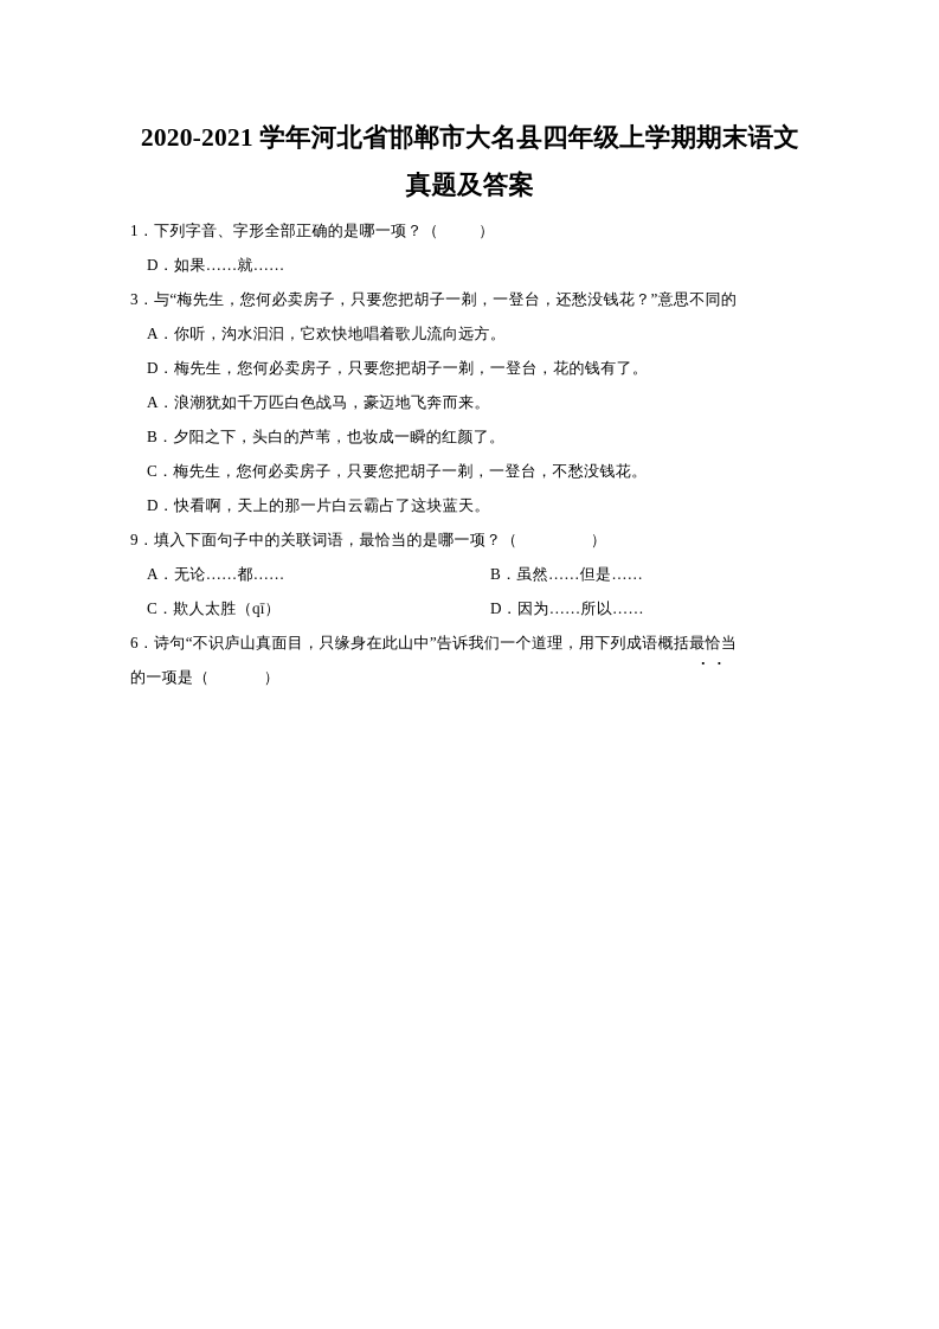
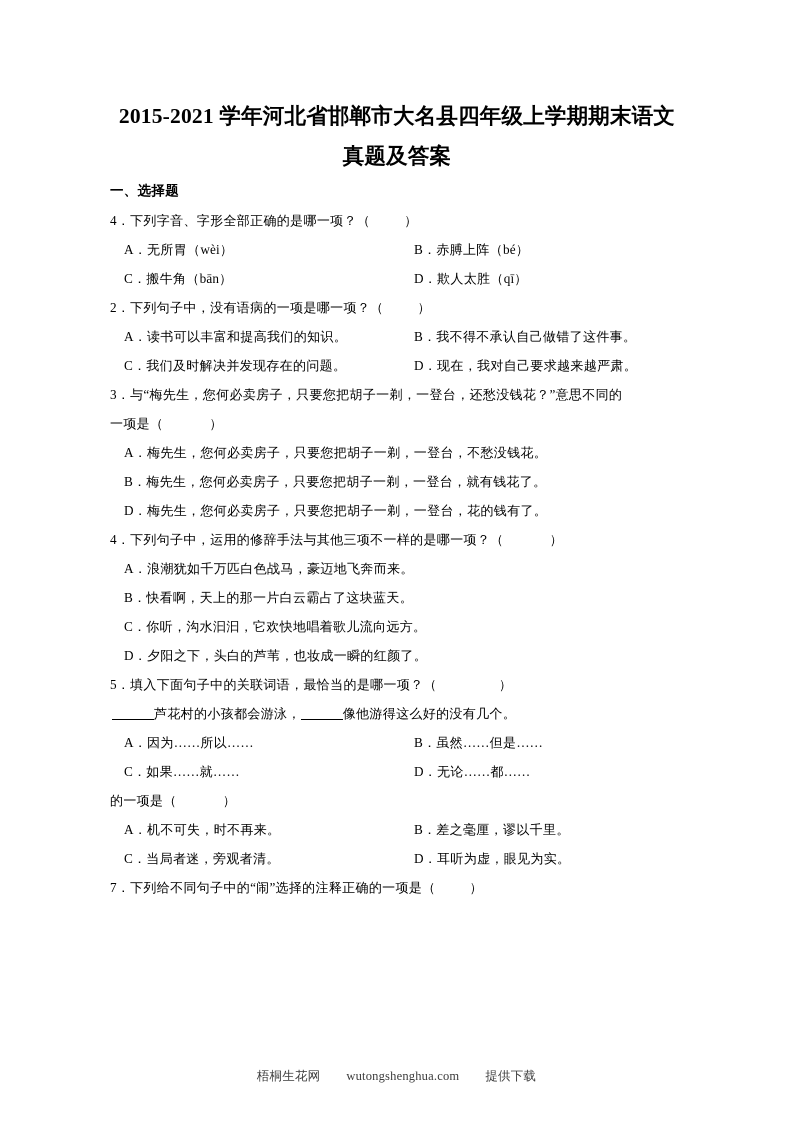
- 2020-2021 学年河北省邯郸市大名县四年级上学期期末语文
+ 2015-2021 学年河北省邯郸市大名县四年级上学期期末语文
  真题及答案
+ 一、选择题
- 1．下列字音、字形全部正确的是哪一项？（ ）
+ 4．下列字音、字形全部正确的是哪一项？（ ）
+ A．无所胃（wèi）
+ B．赤膊上阵（bé）
+ C．搬牛角（bān）
- D．如果……就……
+ D．欺人太胜（qī）
+ 2．下列句子中，没有语病的一项是哪一项？（ ）
+ A．读书可以丰富和提高我们的知识。
+ B．我不得不承认自己做错了这件事。
+ C．我们及时解决并发现存在的问题。
+ D．现在，我对自己要求越来越严肃。
  3．与“梅先生，您何必卖房子，只要您把胡子一剃，一登台，还愁没钱花？”意思不同的
+ 一项是（ ）
- A．你听，沟水汩汩，它欢快地唱着歌儿流向远方。
+ A．梅先生，您何必卖房子，只要您把胡子一剃，一登台，不愁没钱花。
+ B．梅先生，您何必卖房子，只要您把胡子一剃，一登台，就有钱花了。
  D．梅先生，您何必卖房子，只要您把胡子一剃，一登台，花的钱有了。
+ 4．下列句子中，运用的修辞手法与其他三项不一样的是哪一项？（ ）
  A．浪潮犹如千万匹白色战马，豪迈地飞奔而来。
- B．夕阳之下，头白的芦苇，也妆成一瞬的红颜了。
+ B．快看啊，天上的那一片白云霸占了这块蓝天。
- C．梅先生，您何必卖房子，只要您把胡子一剃，一登台，不愁没钱花。
+ C．你听，沟水汩汩，它欢快地唱着歌儿流向远方。
- D．快看啊，天上的那一片白云霸占了这块蓝天。
+ D．夕阳之下，头白的芦苇，也妆成一瞬的红颜了。
- 9．填入下面句子中的关联词语，最恰当的是哪一项？（ ）
+ 5．填入下面句子中的关联词语，最恰当的是哪一项？（ ）
+ 芦花村的小孩都会游泳， 像他游得这么好的没有几个。
- A．无论……都……
+ A．因为……所以……
  B．虽然……但是……
- C．欺人太胜（qī）
+ C．如果……就……
- D．因为……所以……
+ D．无论……都……
- 6．诗句“不识庐山真面目，只缘身在此山中”告诉我们一个道理，用下列成语概括最恰当
  的一项是（ ）
+ A．机不可失，时不再来。
+ B．差之毫厘，谬以千里。
+ C．当局者迷，旁观者清。
+ D．耳听为虚，眼见为实。
+ 7．下列给不同句子中的“闹”选择的注释正确的一项是（ ）
+ 梧桐生花网 wutongshenghua.com 提供下载
